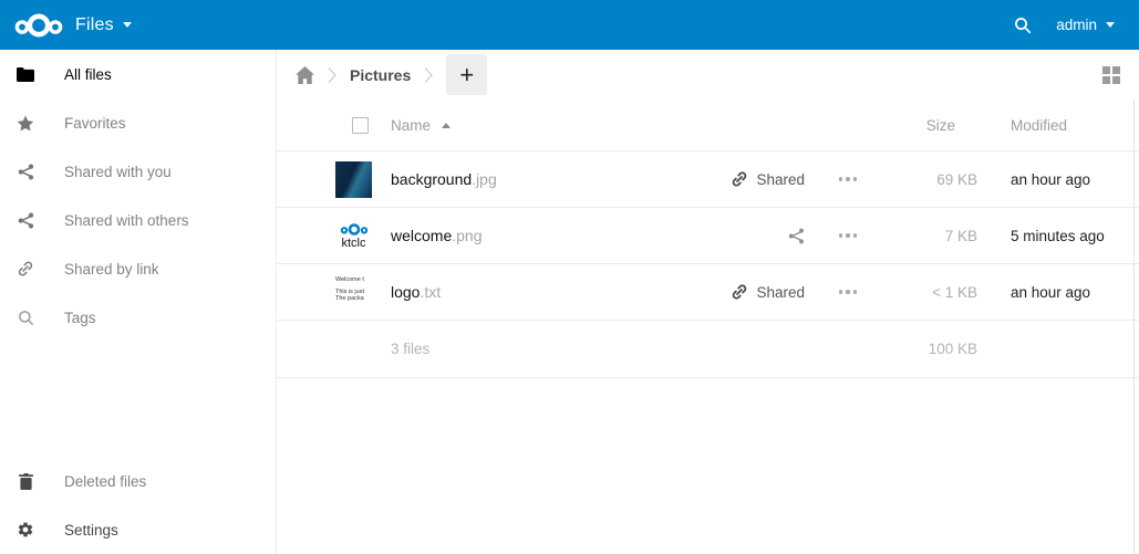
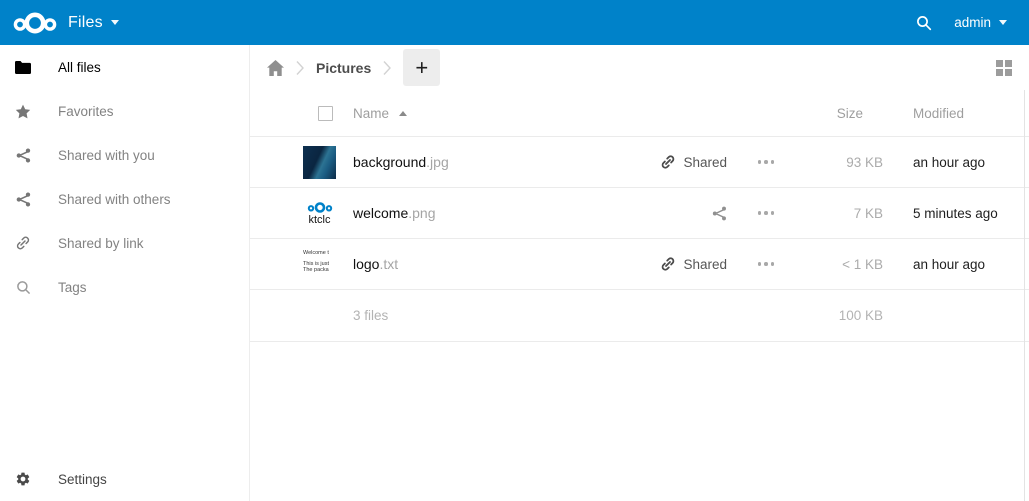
  Files
  admin
  All files
  Favorites
  Shared with you
  Shared with others
  Shared by link
  Tags
- Deleted files
  Settings
  Pictures
  +
  Name
  Size
  Modified
  background
  .jpg
  Shared
- 69 KB
+ 93 KB
  an hour ago
  ktclc
  welcome
  .png
  7 KB
  5 minutes ago
  logo
  .txt
  Shared
  < 1 KB
  an hour ago
  3 files
  100 KB
